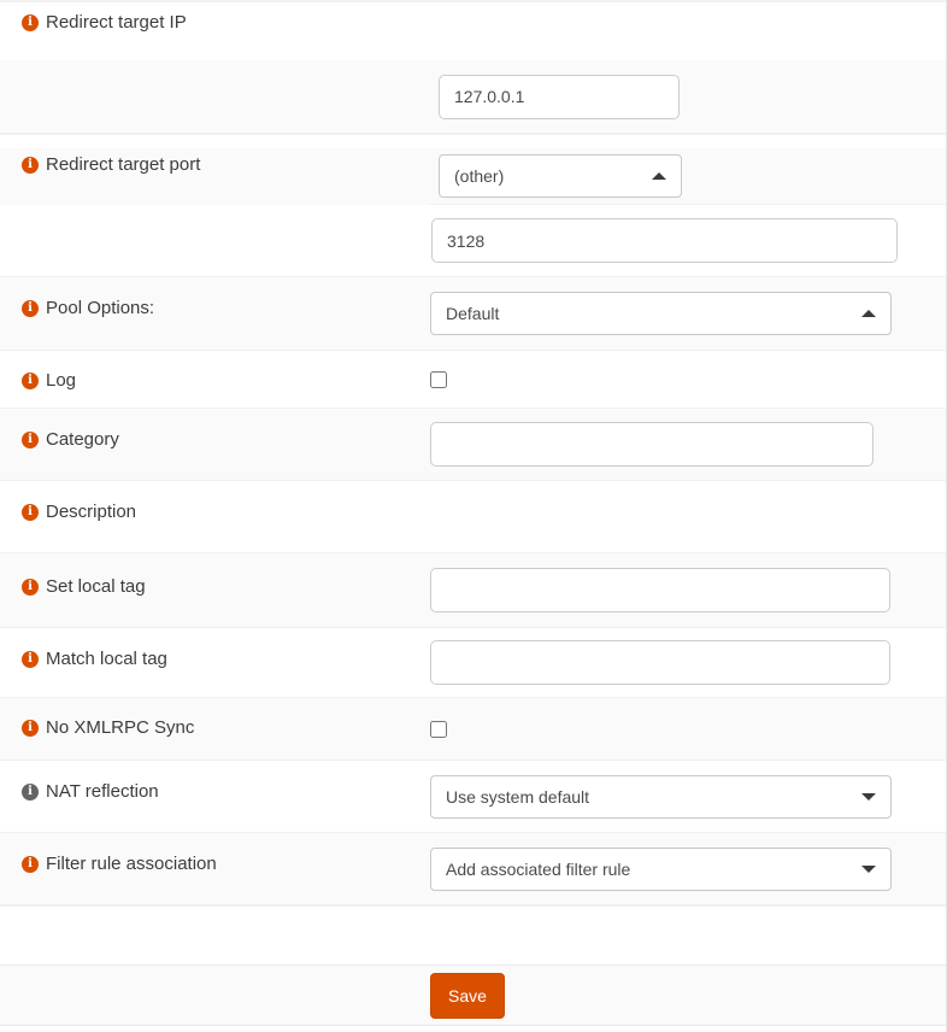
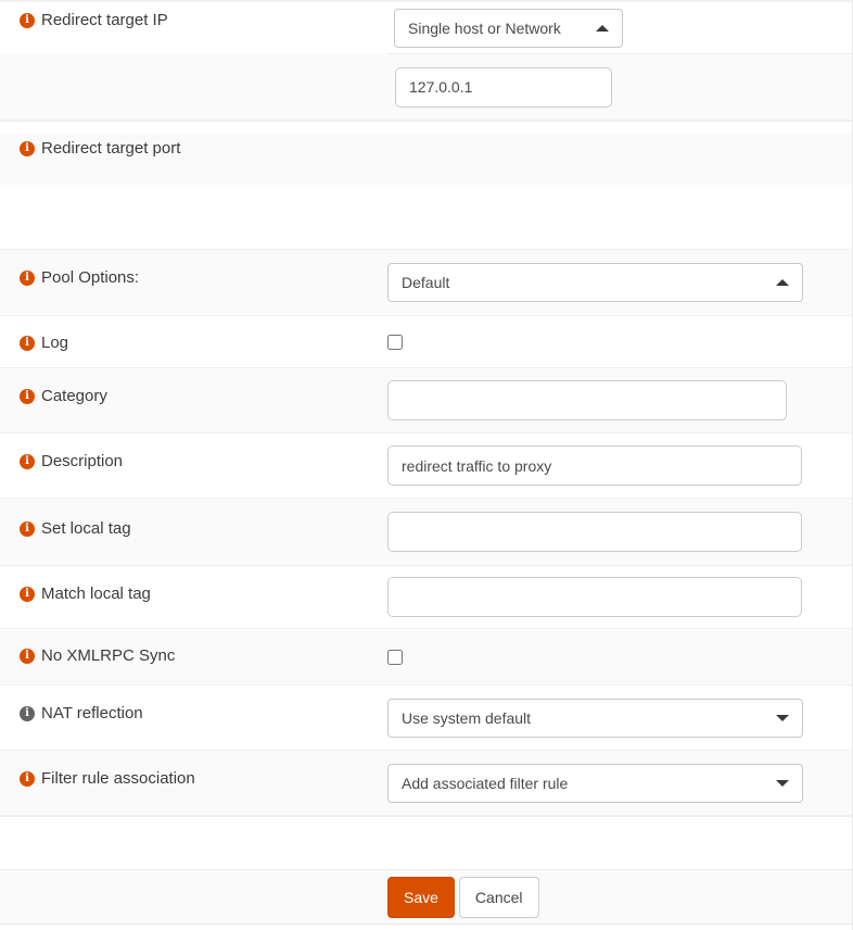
  i
  Redirect target IP
+ Single host or Network
  127.0.0.1
  i
  Redirect target port
- (other)
- 3128
  i
  Pool Options:
  Default
  i
  Log
  i
  Category
  i
  Description
+ redirect traffic to proxy
  i
  Set local tag
  i
  Match local tag
  i
  No XMLRPC Sync
  i
  NAT reflection
  Use system default
  i
  Filter rule association
  Add associated filter rule
  Save
+ Cancel
